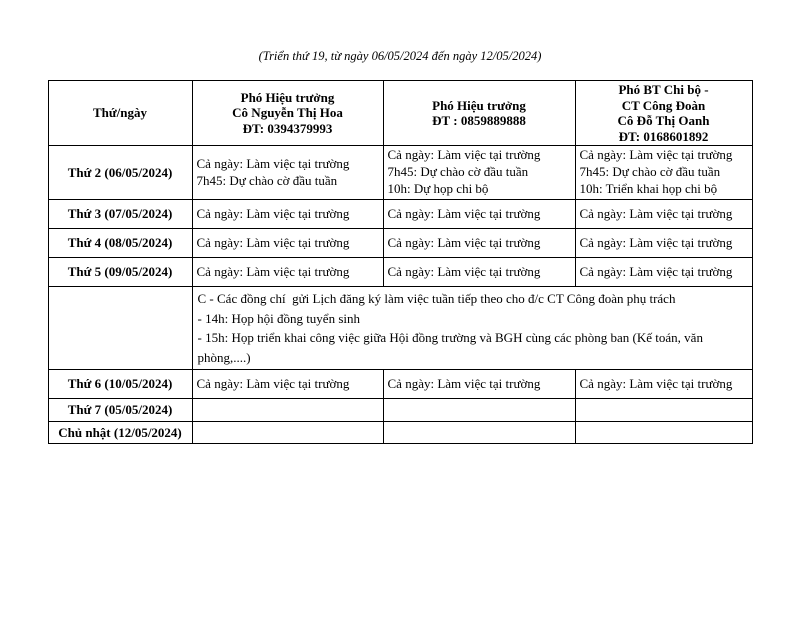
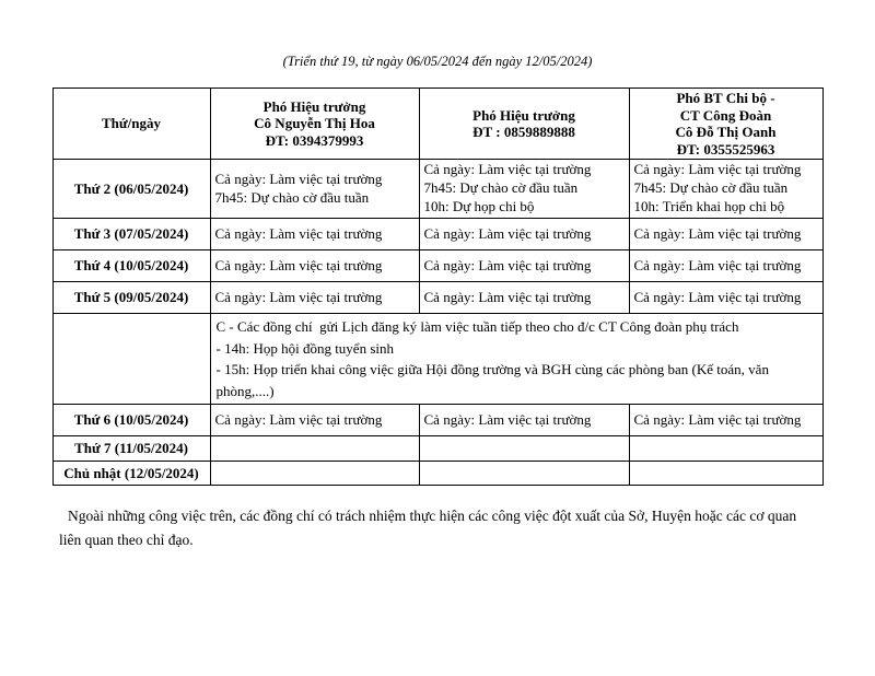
  (Triển thứ 19, từ ngày 06/05/2024 đến ngày 12/05/2024)
- Thứ/ngày	Phó Hiệu trưởngCô Nguyễn Thị HoaĐT: 0394379993	Phó Hiệu trưởngĐT : 0859889888	Phó BT Chi bộ -CT Công ĐoànCô Đỗ Thị OanhĐT: 0168601892
+ Thứ/ngày	Phó Hiệu trưởngCô Nguyễn Thị HoaĐT: 0394379993	Phó Hiệu trưởngĐT : 0859889888	Phó BT Chi bộ -CT Công ĐoànCô Đỗ Thị OanhĐT: 0355525963
  Thứ 2 (06/05/2024)	Cả ngày: Làm việc tại trường7h45: Dự chào cờ đầu tuần	Cả ngày: Làm việc tại trường7h45: Dự chào cờ đầu tuần10h: Dự họp chi bộ	Cả ngày: Làm việc tại trường7h45: Dự chào cờ đầu tuần10h: Triển khai họp chi bộ
  Thứ 3 (07/05/2024)	Cả ngày: Làm việc tại trường	Cả ngày: Làm việc tại trường	Cả ngày: Làm việc tại trường
- Thứ 4 (08/05/2024)	Cả ngày: Làm việc tại trường	Cả ngày: Làm việc tại trường	Cả ngày: Làm việc tại trường
+ Thứ 4 (10/05/2024)	Cả ngày: Làm việc tại trường	Cả ngày: Làm việc tại trường	Cả ngày: Làm việc tại trường
  Thứ 5 (09/05/2024)	Cả ngày: Làm việc tại trường	Cả ngày: Làm việc tại trường	Cả ngày: Làm việc tại trường
  	C - Các đồng chí gửi Lịch đăng ký làm việc tuần tiếp theo cho đ/c CT Công đoàn phụ trách- 14h: Họp hội đồng tuyển sinh- 15h: Họp triển khai công việc giữa Hội đồng trường và BGH cùng các phòng ban (Kế toán, văn phòng,....)
  Thứ 6 (10/05/2024)	Cả ngày: Làm việc tại trường	Cả ngày: Làm việc tại trường	Cả ngày: Làm việc tại trường
- Thứ 7 (05/05/2024)
+ Thứ 7 (11/05/2024)
  Chủ nhật (12/05/2024)
+ Ngoài những công việc trên, các đồng chí có trách nhiệm thực hiện các công việc đột xuất của Sở, Huyện hoặc các cơ quan liên quan theo chỉ đạo.
